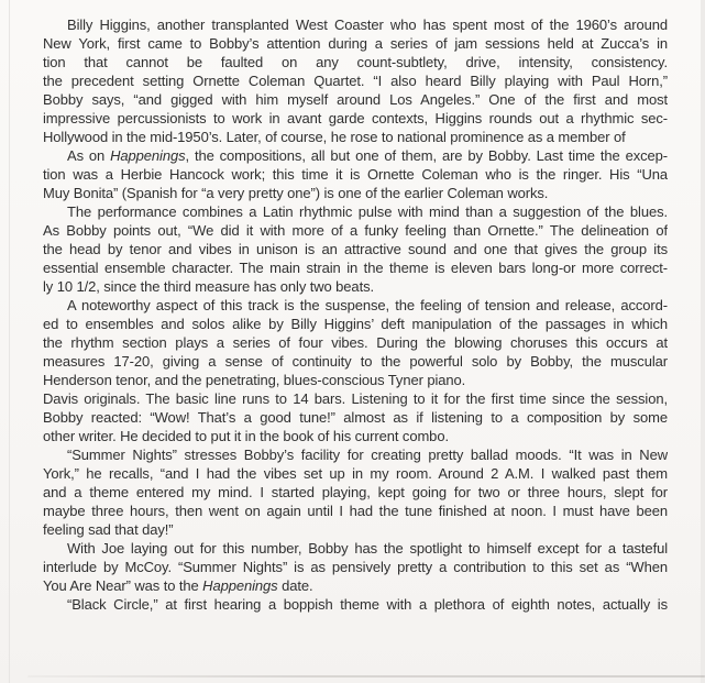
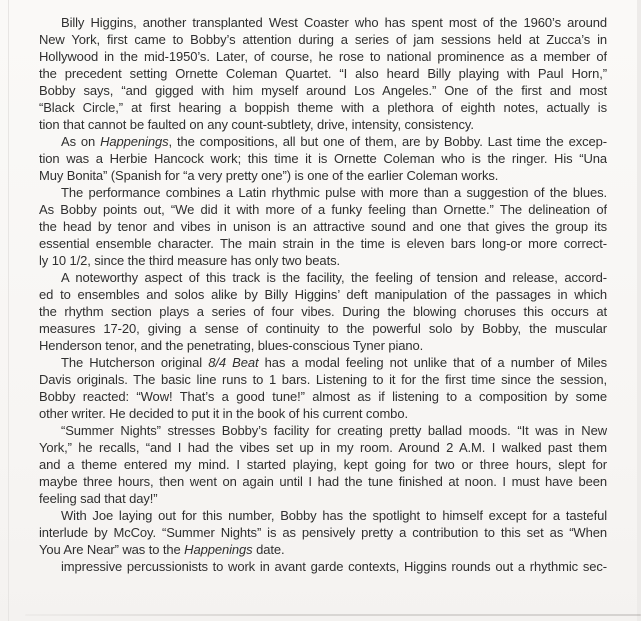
  Billy Higgins, another transplanted West Coaster who has spent most of the 1960’s around
  New York, first came to Bobby’s attention during a series of jam sessions held at Zucca’s in
- tion that cannot be faulted on any count-subtlety, drive, intensity, consistency.
+ Hollywood in the mid-1950’s. Later, of course, he rose to national prominence as a member of
  the precedent setting Ornette Coleman Quartet. “I also heard Billy playing with Paul Horn,”
  Bobby says, “and gigged with him myself around Los Angeles.” One of the first and most
- impressive percussionists to work in avant garde contexts, Higgins rounds out a rhythmic sec-
+ “Black Circle,” at first hearing a boppish theme with a plethora of eighth notes, actually is
- Hollywood in the mid-1950’s. Later, of course, he rose to national prominence as a member of
+ tion that cannot be faulted on any count-subtlety, drive, intensity, consistency.
  As on Happenings, the compositions, all but one of them, are by Bobby. Last time the excep-
  tion was a Herbie Hancock work; this time it is Ornette Coleman who is the ringer. His “Una
  Muy Bonita” (Spanish for “a very pretty one”) is one of the earlier Coleman works.
- The performance combines a Latin rhythmic pulse with mind than a suggestion of the blues.
+ The performance combines a Latin rhythmic pulse with more than a suggestion of the blues.
  As Bobby points out, “We did it with more of a funky feeling than Ornette.” The delineation of
  the head by tenor and vibes in unison is an attractive sound and one that gives the group its
- essential ensemble character. The main strain in the theme is eleven bars long-or more correct-
+ essential ensemble character. The main strain in the time is eleven bars long-or more correct-
  ly 10 1/2, since the third measure has only two beats.
- A noteworthy aspect of this track is the suspense, the feeling of tension and release, accord-
+ A noteworthy aspect of this track is the facility, the feeling of tension and release, accord-
  ed to ensembles and solos alike by Billy Higgins’ deft manipulation of the passages in which
  the rhythm section plays a series of four vibes. During the blowing choruses this occurs at
  measures 17-20, giving a sense of continuity to the powerful solo by Bobby, the muscular
  Henderson tenor, and the penetrating, blues-conscious Tyner piano.
+ The Hutcherson original 8/4 Beat has a modal feeling not unlike that of a number of Miles
- Davis originals. The basic line runs to 14 bars. Listening to it for the first time since the session,
+ Davis originals. The basic line runs to 1 bars. Listening to it for the first time since the session,
  Bobby reacted: “Wow! That’s a good tune!” almost as if listening to a composition by some
  other writer. He decided to put it in the book of his current combo.
  “Summer Nights” stresses Bobby’s facility for creating pretty ballad moods. “It was in New
  York,” he recalls, “and I had the vibes set up in my room. Around 2 A.M. I walked past them
  and a theme entered my mind. I started playing, kept going for two or three hours, slept for
  maybe three hours, then went on again until I had the tune finished at noon. I must have been
  feeling sad that day!”
  With Joe laying out for this number, Bobby has the spotlight to himself except for a tasteful
  interlude by McCoy. “Summer Nights” is as pensively pretty a contribution to this set as “When
  You Are Near” was to the Happenings date.
- “Black Circle,” at first hearing a boppish theme with a plethora of eighth notes, actually is
+ impressive percussionists to work in avant garde contexts, Higgins rounds out a rhythmic sec-
